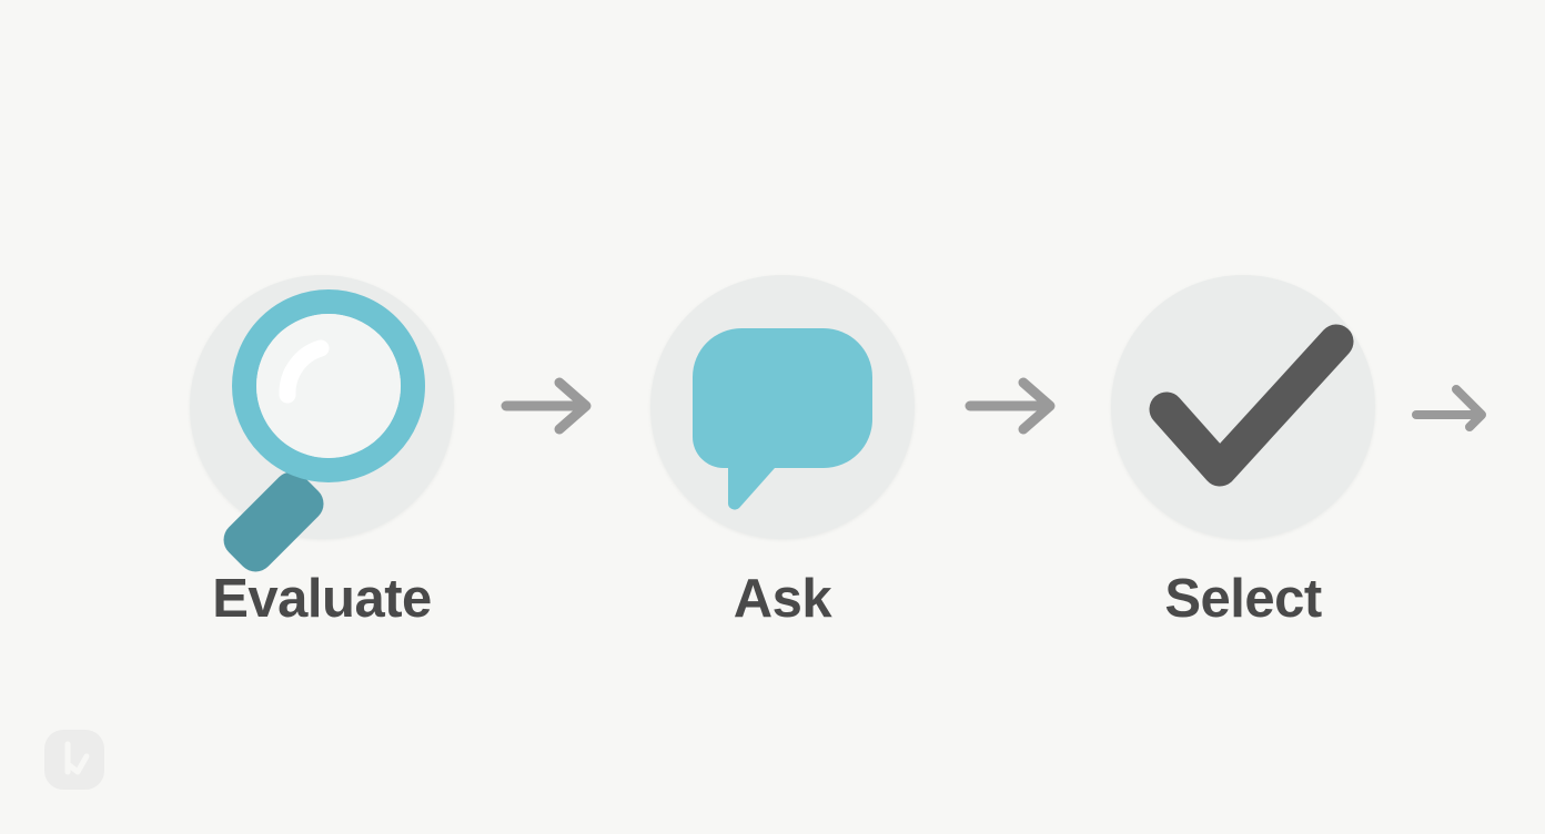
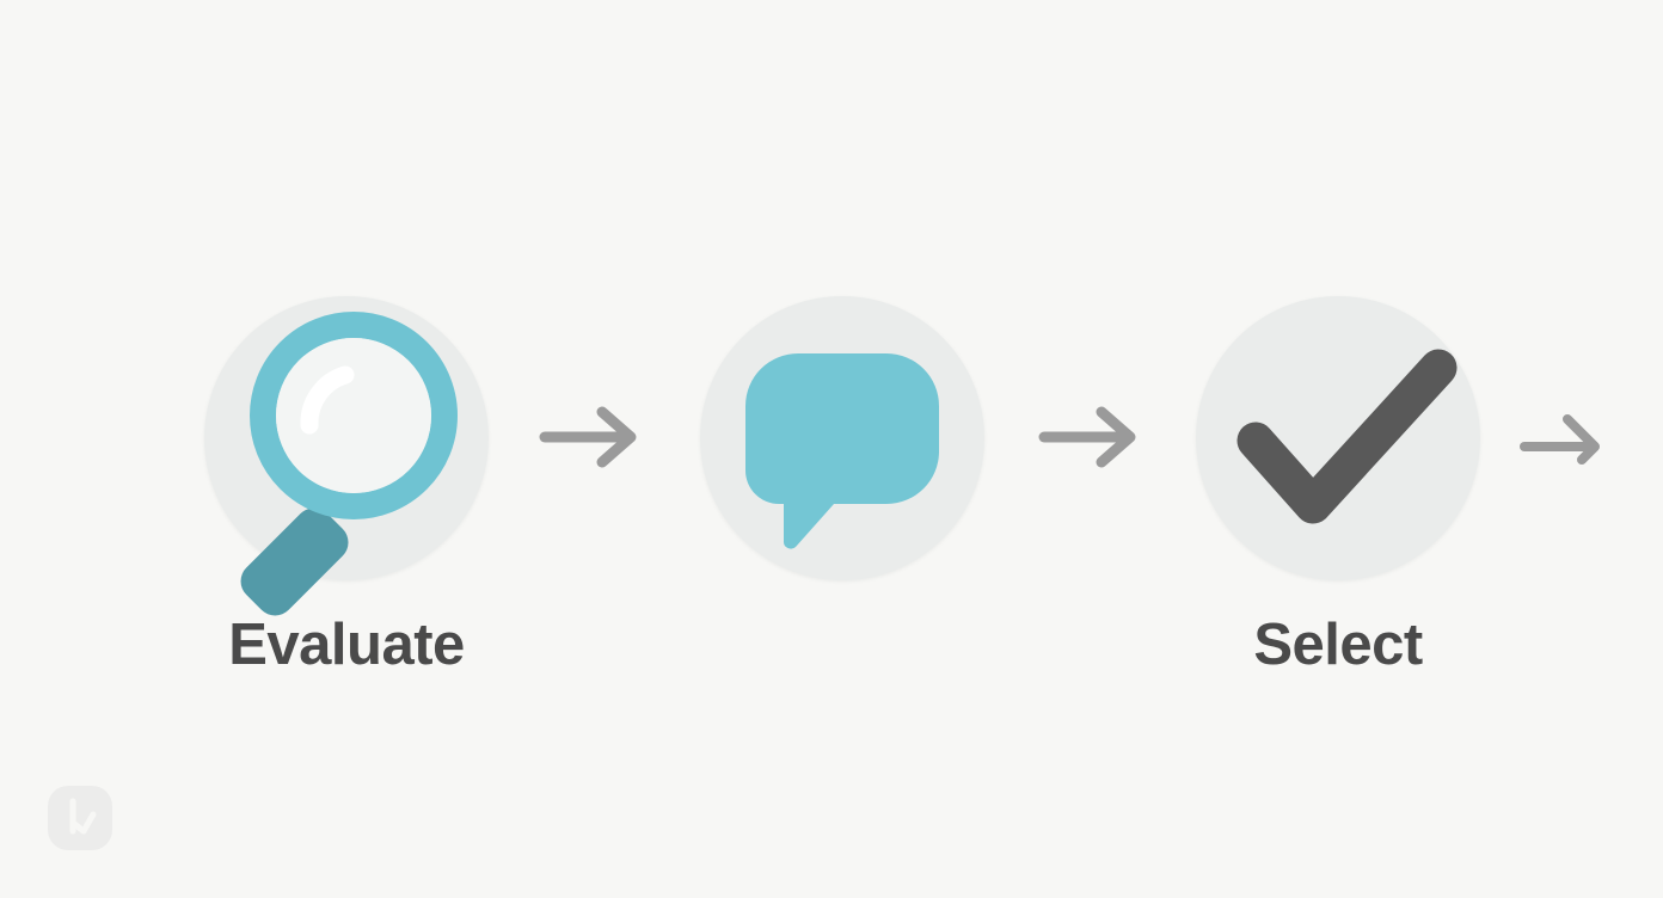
  Evaluate
- Ask
  Select
